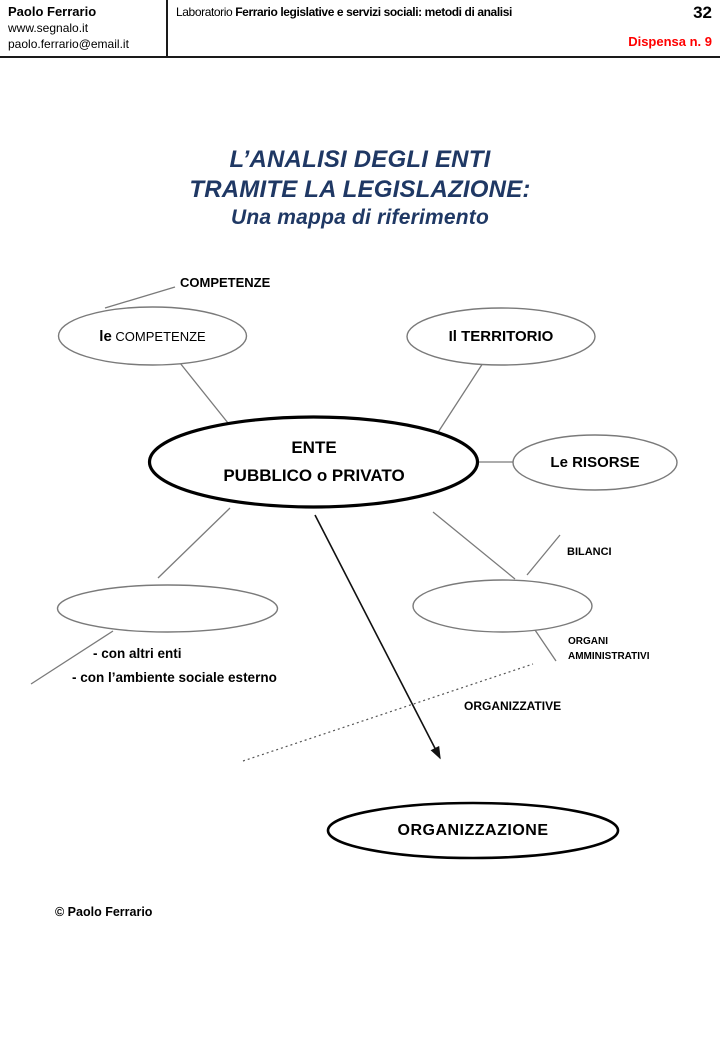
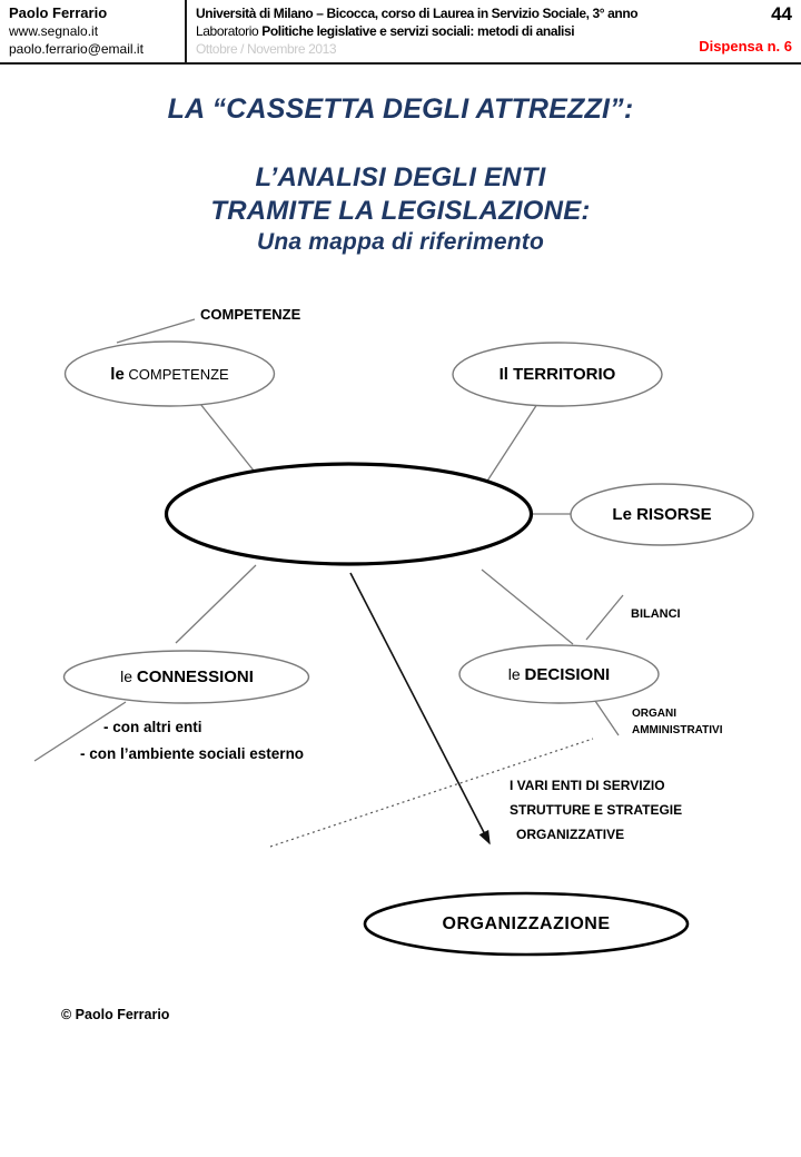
  Paolo Ferrario
  www.segnalo.it
  paolo.ferrario@email.it
+ Università di Milano – Bicocca, corso di Laurea in Servizio Sociale, 3° anno
- Laboratorio Ferrario legislative e servizi sociali: metodi di analisi
+ Laboratorio Politiche legislative e servizi sociali: metodi di analisi
+ Ottobre / Novembre 2013
- 32
+ 44
- Dispensa n. 9
+ Dispensa n. 6
+ LA “CASSETTA DEGLI ATTREZZI”:
  L’ANALISI DEGLI ENTI
  TRAMITE LA LEGISLAZIONE:
  Una mappa di riferimento
  le COMPETENZE
  Il TERRITORIO
- ENTE
- PUBBLICO o PRIVATO
  Le RISORSE
+ le CONNESSIONI
+ le DECISIONI
  ORGANIZZAZIONE
  COMPETENZE
  BILANCI
  ORGANI
  AMMINISTRATIVI
  - con altri enti
- - con l’ambiente sociale esterno
+ - con l’ambiente sociali esterno
+ I VARI ENTI DI SERVIZIO
+ STRUTTURE E STRATEGIE
  ORGANIZZATIVE
  © Paolo Ferrario
